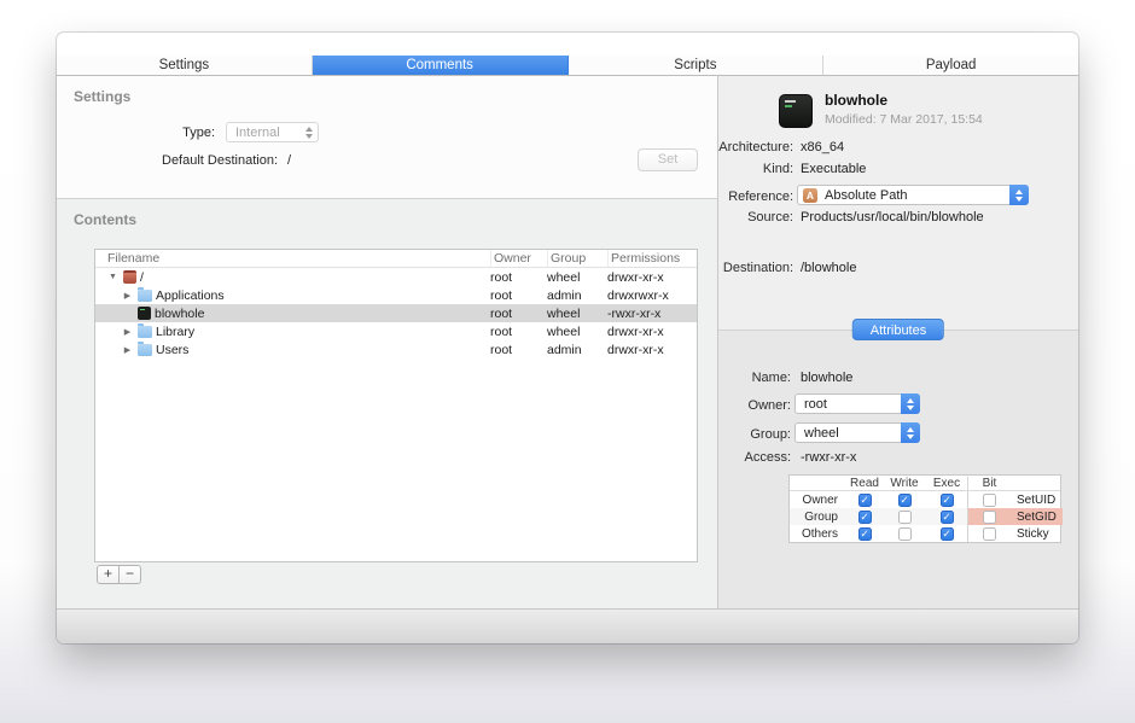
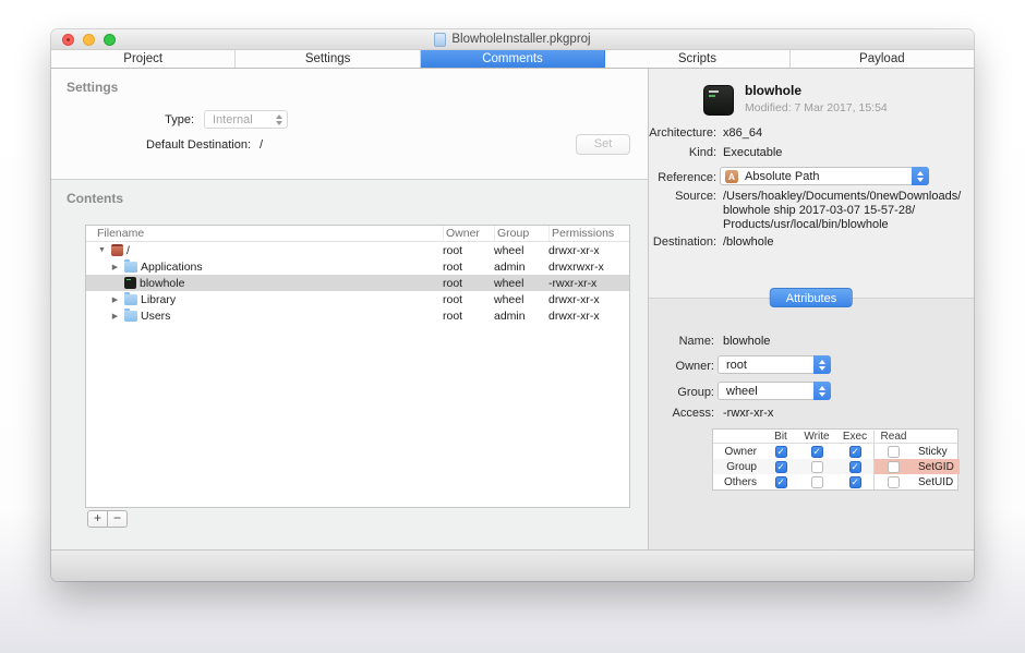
+ BlowholeInstaller.pkgproj
+ Project
  Settings
  Comments
  Scripts
  Payload
  Settings
  Type:
  Internal
  Default Destination:
  /
  Set
  Contents
  Filename
  Owner
  Group
  Permissions
  /
  root
  wheel
  drwxr-xr-x
  Applications
  root
  admin
  drwxrwxr-x
  blowhole
  root
  wheel
  -rwxr-xr-x
  Library
  root
  wheel
  drwxr-xr-x
  Users
  root
  admin
  drwxr-xr-x
  +
  −
  blowhole
  Modified: 7 Mar 2017, 15:54
  Architecture:
  x86_64
  Kind:
  Executable
  Reference:
  A
  Absolute Path
  Source:
+ /Users/hoakley/Documents/0newDownloads/
+ blowhole ship 2017-03-07 15-57-28/
  Products/usr/local/bin/blowhole
  Destination:
  /blowhole
  Attributes
  Name:
  blowhole
  Owner:
  root
  Group:
  wheel
  Access:
  -rwxr-xr-x
- Read
+ Bit
  Write
  Exec
- Bit
+ Read
  Owner
  ✓
  ✓
  ✓
- SetUID
+ Sticky
  Group
  ✓
  ✓
  SetGID
  Others
  ✓
  ✓
- Sticky
+ SetUID
